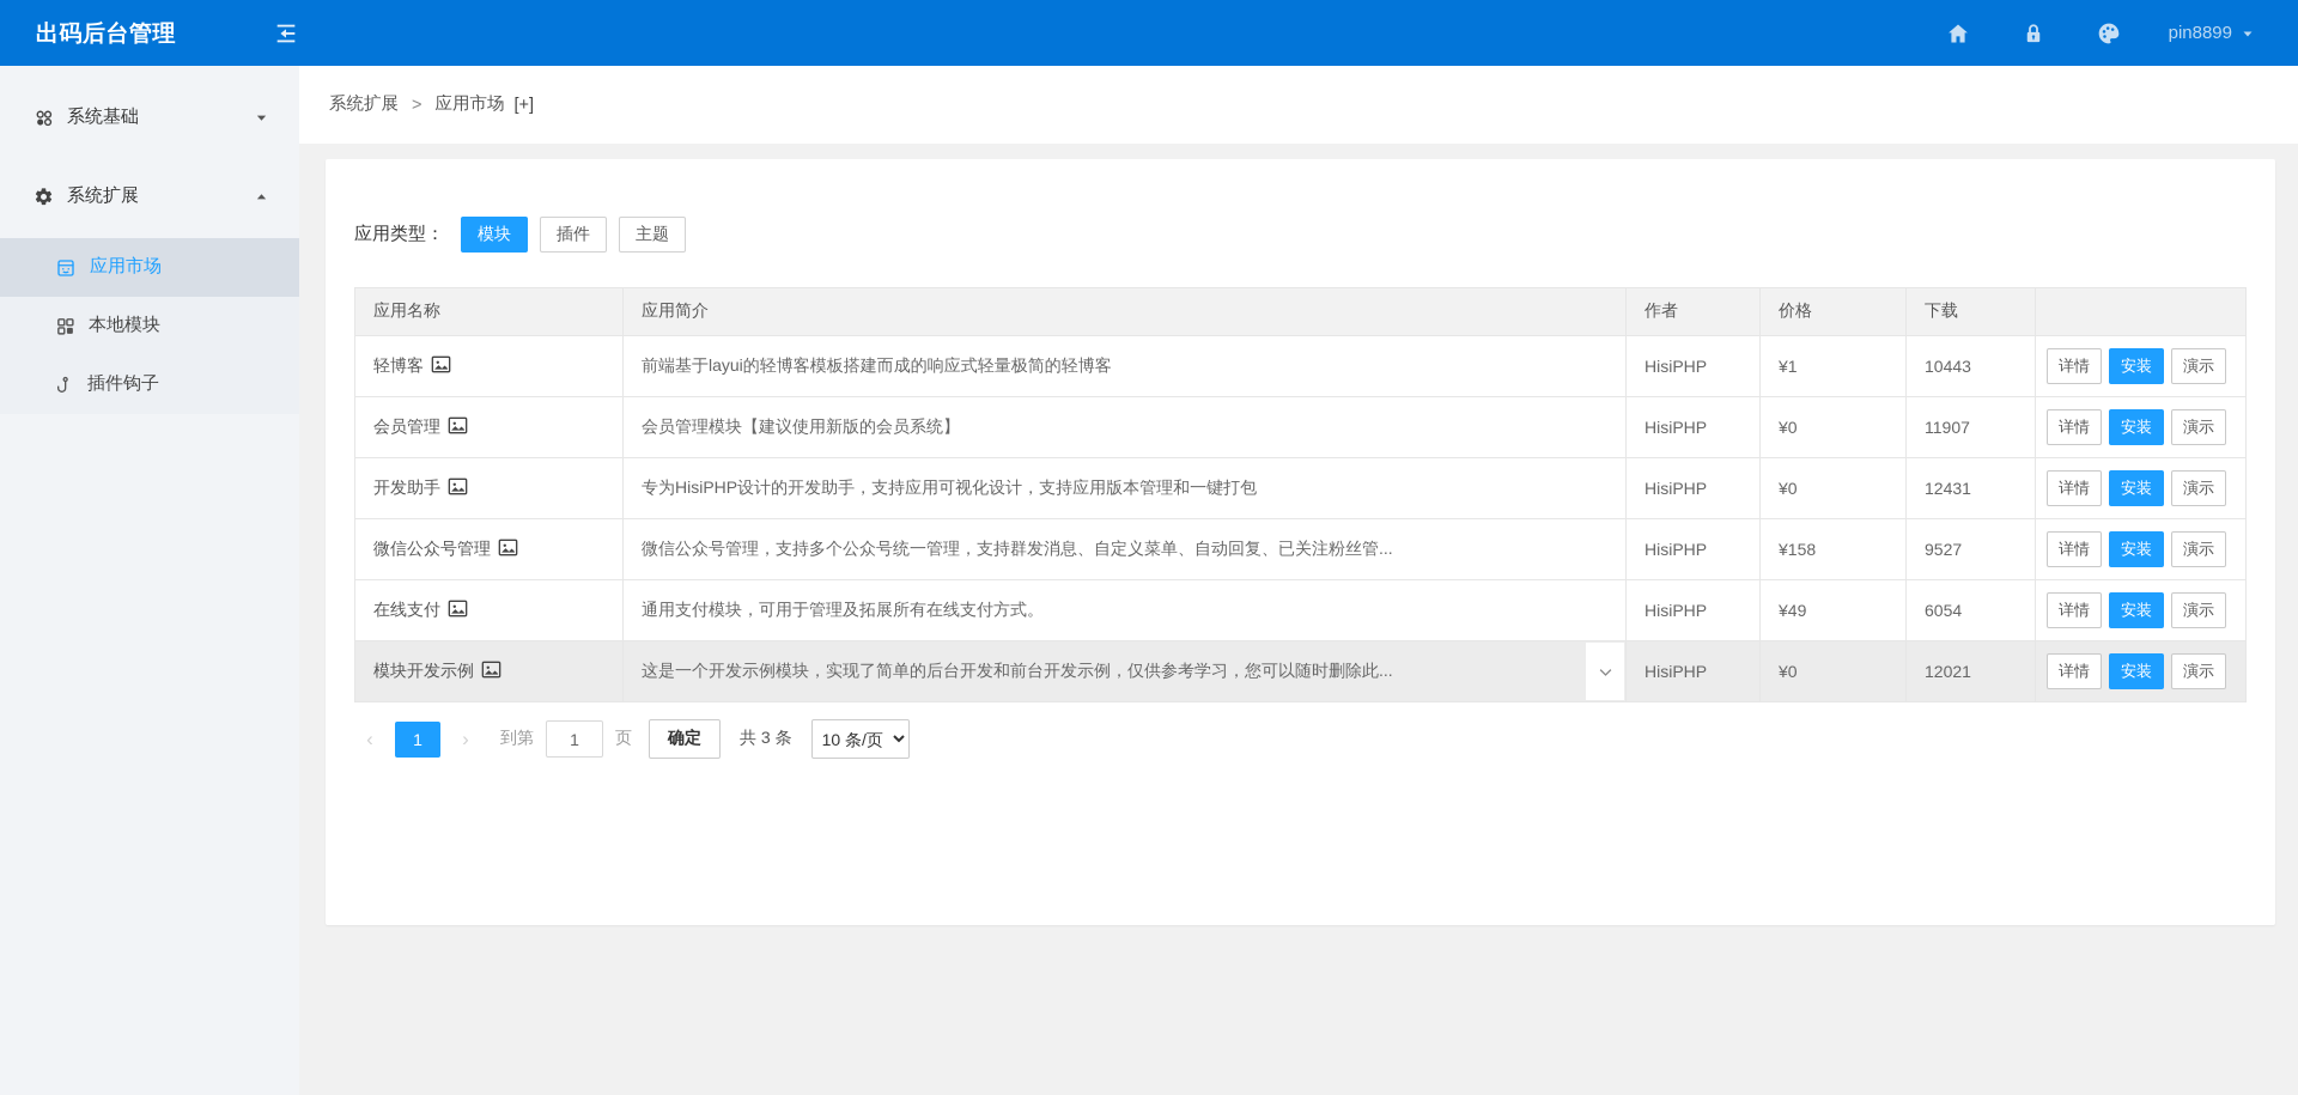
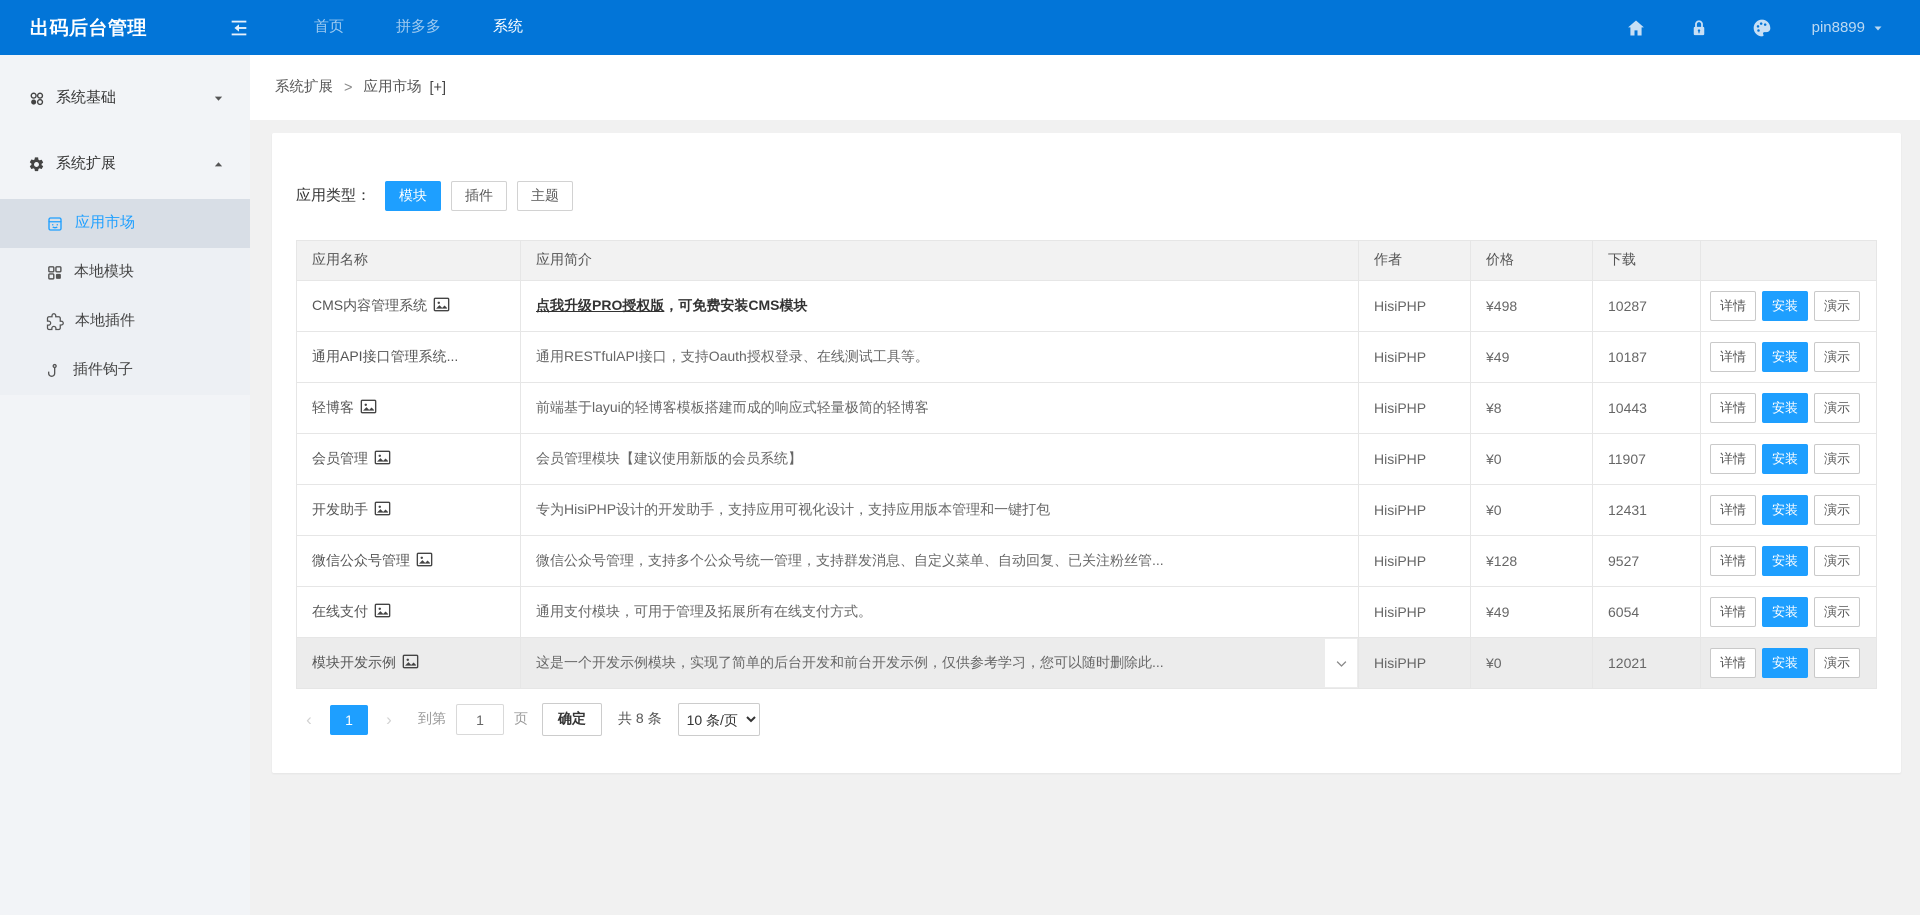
  出码后台管理
+ 首页
+ 拼多多
+ 系统
  pin8899
  系统基础
  系统扩展
  应用市场
  本地模块
+ 本地插件
  插件钩子
  系统扩展
  >
  应用市场
  [+]
  应用类型：
  模块 插件 主题
  应用名称	应用简介	作者	价格	下载
+ CMS内容管理系统	点我升级PRO授权版，可免费安装CMS模块	HisiPHP	¥498	10287	详情 安装 演示
+ 通用API接口管理系统...	通用RESTfulAPI接口，支持Oauth授权登录、在线测试工具等。	HisiPHP	¥49	10187	详情 安装 演示
- 轻博客	前端基于layui的轻博客模板搭建而成的响应式轻量极简的轻博客	HisiPHP	¥1	10443	详情 安装 演示
+ 轻博客	前端基于layui的轻博客模板搭建而成的响应式轻量极简的轻博客	HisiPHP	¥8	10443	详情 安装 演示
  会员管理	会员管理模块【建议使用新版的会员系统】	HisiPHP	¥0	11907	详情 安装 演示
  开发助手	专为HisiPHP设计的开发助手，支持应用可视化设计，支持应用版本管理和一键打包	HisiPHP	¥0	12431	详情 安装 演示
- 微信公众号管理	微信公众号管理，支持多个公众号统一管理，支持群发消息、自定义菜单、自动回复、已关注粉丝管...	HisiPHP	¥158	9527	详情 安装 演示
+ 微信公众号管理	微信公众号管理，支持多个公众号统一管理，支持群发消息、自定义菜单、自动回复、已关注粉丝管...	HisiPHP	¥128	9527	详情 安装 演示
  在线支付	通用支付模块，可用于管理及拓展所有在线支付方式。	HisiPHP	¥49	6054	详情 安装 演示
  模块开发示例	这是一个开发示例模块，实现了简单的后台开发和前台开发示例，仅供参考学习，您可以随时删除此...	HisiPHP	¥0	12021	详情 安装 演示
  ‹
  1
  ›
  到第
  1
  页
  确定
- 共 3 条
+ 共 8 条
  10 条/页
